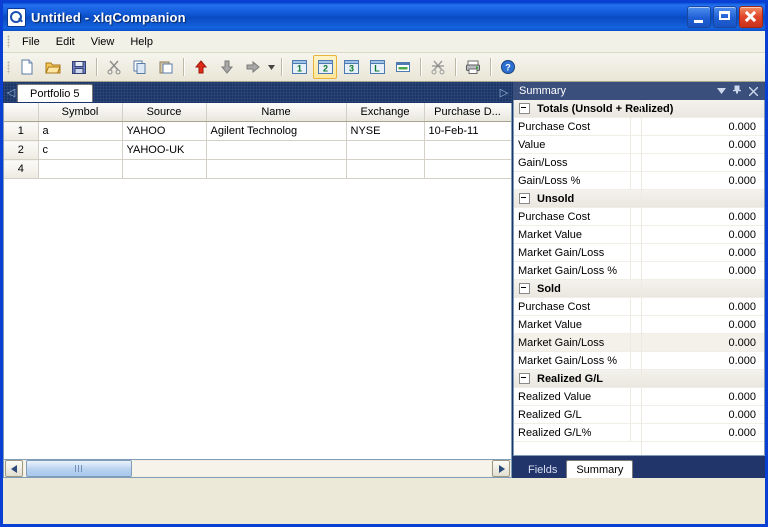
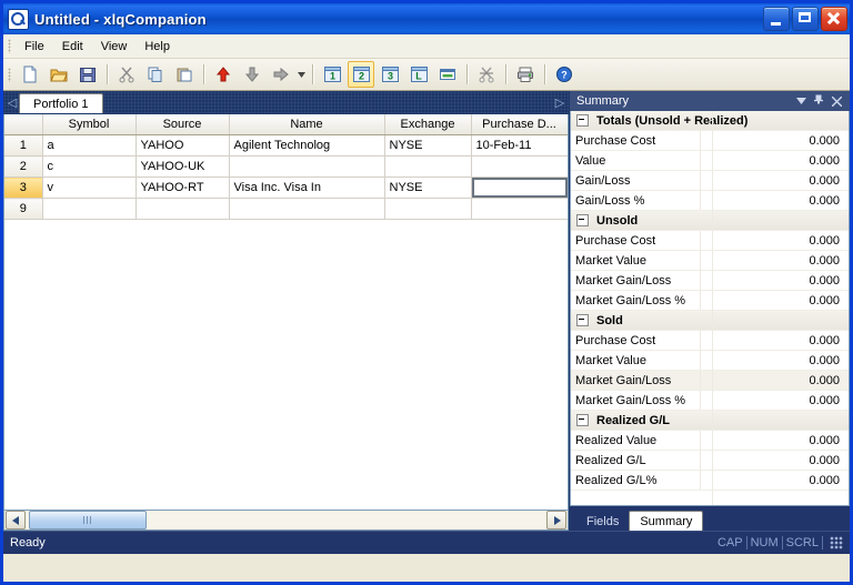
  Untitled - xlqCompanion
  File
  Edit
  View
  Help
  1
  2
  3
  L
  ?
  ◁
- Portfolio 5
+ Portfolio 1
  ▷
  	Symbol	Source	Name	Exchange	Purchase D...
  1	a	YAHOO	Agilent Technolog	NYSE	10-Feb-11
  2	c	YAHOO-UK
+ 3	v	YAHOO-RT	Visa Inc. Visa In	NYSE
- 4
+ 9
  Summary
  Totals (Unsold + Realized)
  Purchase Cost
  0.000
  Value
  0.000
  Gain/Loss
  0.000
  Gain/Loss %
  0.000
  Unsold
  Purchase Cost
  0.000
  Market Value
  0.000
  Market Gain/Loss
  0.000
  Market Gain/Loss %
  0.000
  Sold
  Purchase Cost
  0.000
  Market Value
  0.000
  Market Gain/Loss
  0.000
  Market Gain/Loss %
  0.000
  Realized G/L
  Realized Value
  0.000
  Realized G/L
  0.000
  Realized G/L%
  0.000
  Fields
  Summary
+ Ready
+ CAP
+ NUM
+ SCRL
